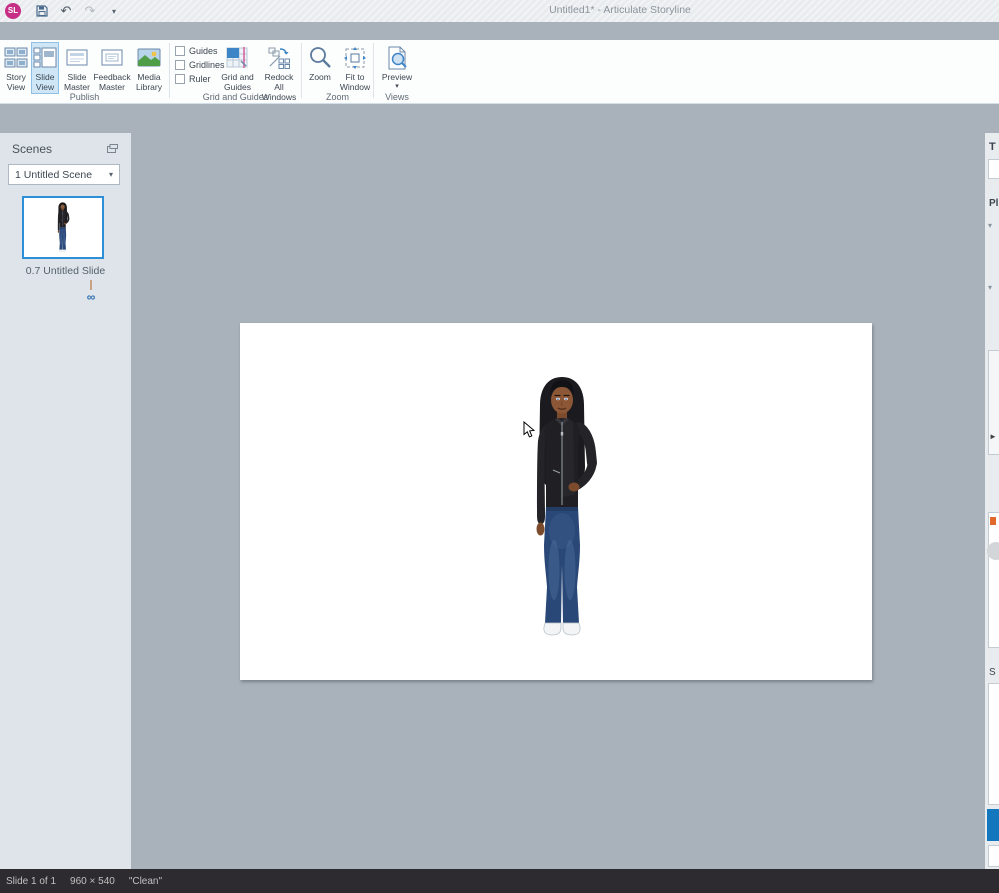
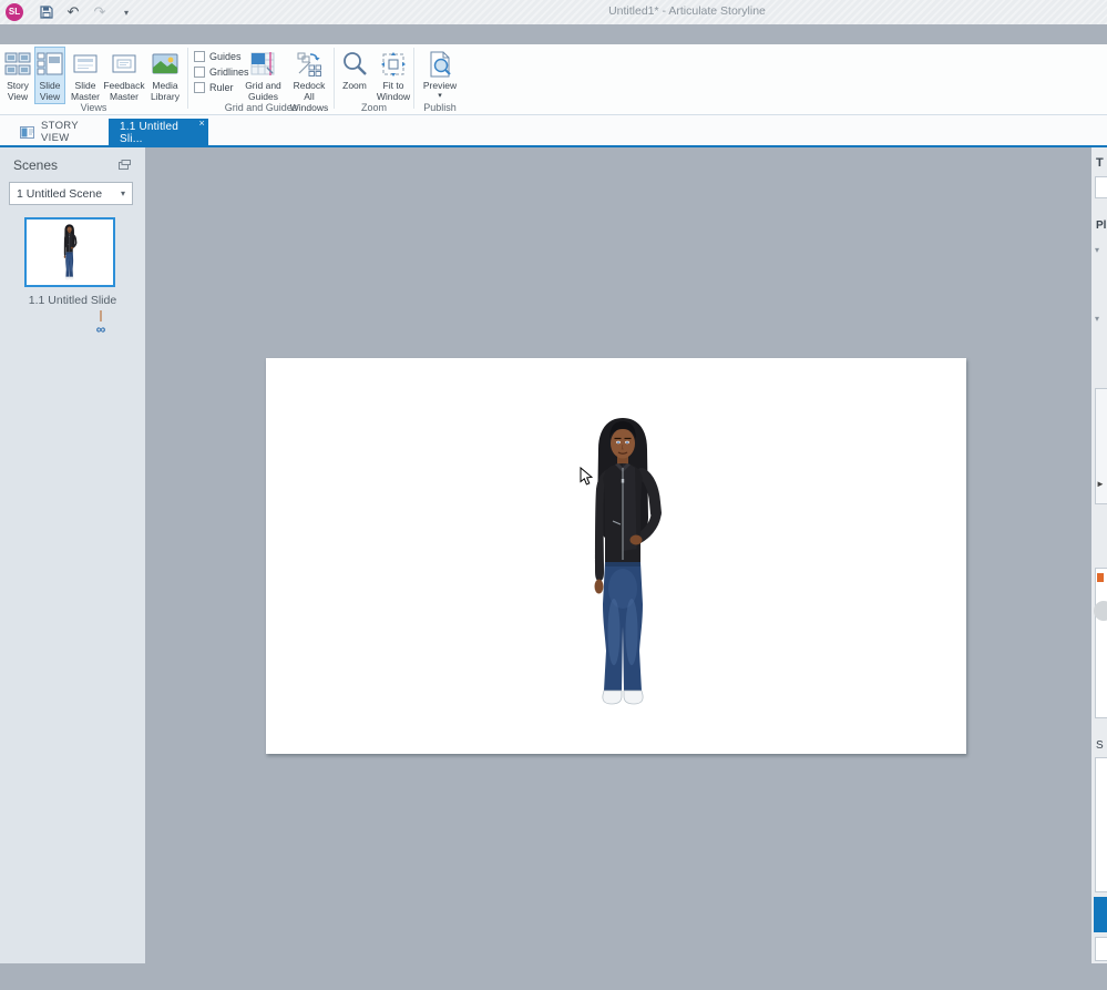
  SL
  ↶
  ↷
  ▾
  Untitled1* - Articulate Storyline
  Story View
  Slide View
  Slide Master
  Feedback Master
  Media Library
- Publish
+ Views
  Guides
  Gridlines
  Ruler
  Grid and Guides
  Redock All Windows
  Grid and Guides
  Zoom
  Fit to Window
  Zoom
  Preview
- Views
+ Publish
+ STORY VIEW
+ 1.1 Untitled Sli...
+ ×
  Scenes
  1 Untitled Scene
  ▾
- 0.7 Untitled Slide
+ 1.1 Untitled Slide
  ∞
  T
  Pl
  ▾
  ▾
  ►
  S
- Slide 1 of 1
- 960 × 540
- "Clean"
